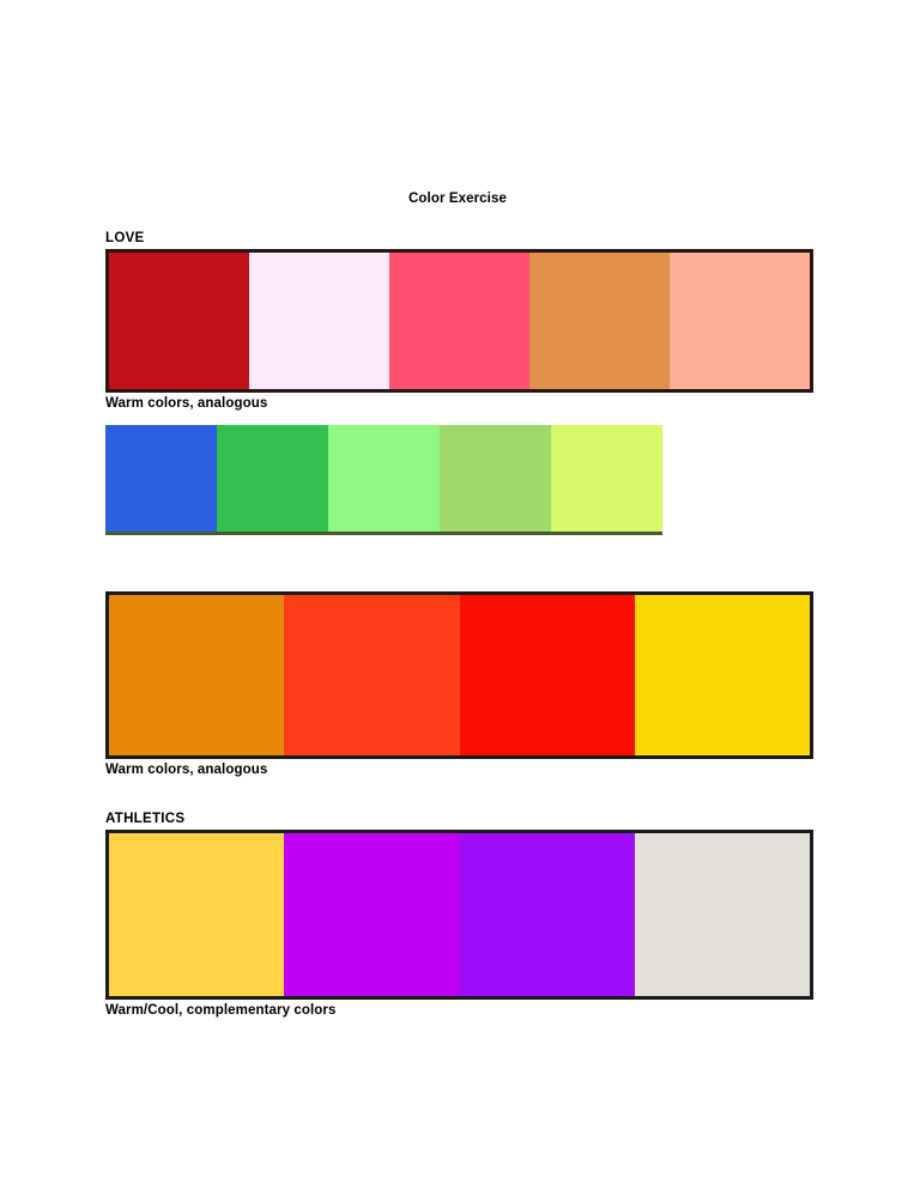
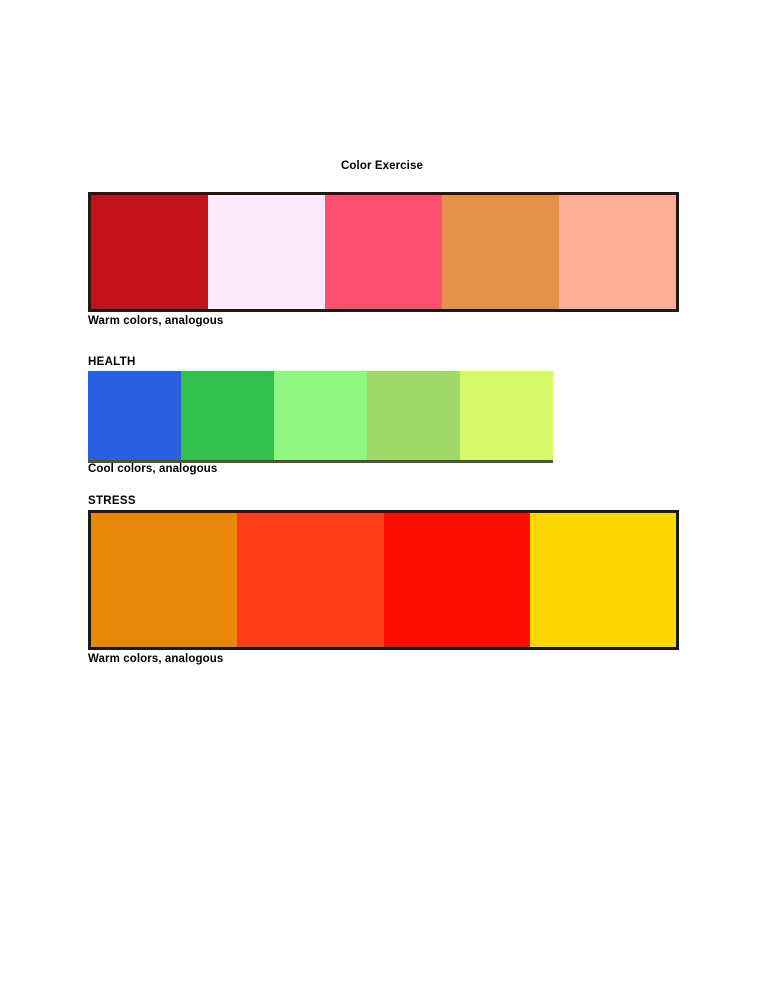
  Color Exercise
- LOVE
  Warm colors, analogous
+ HEALTH
+ Cool colors, analogous
+ STRESS
  Warm colors, analogous
- ATHLETICS
- Warm/Cool, complementary colors
